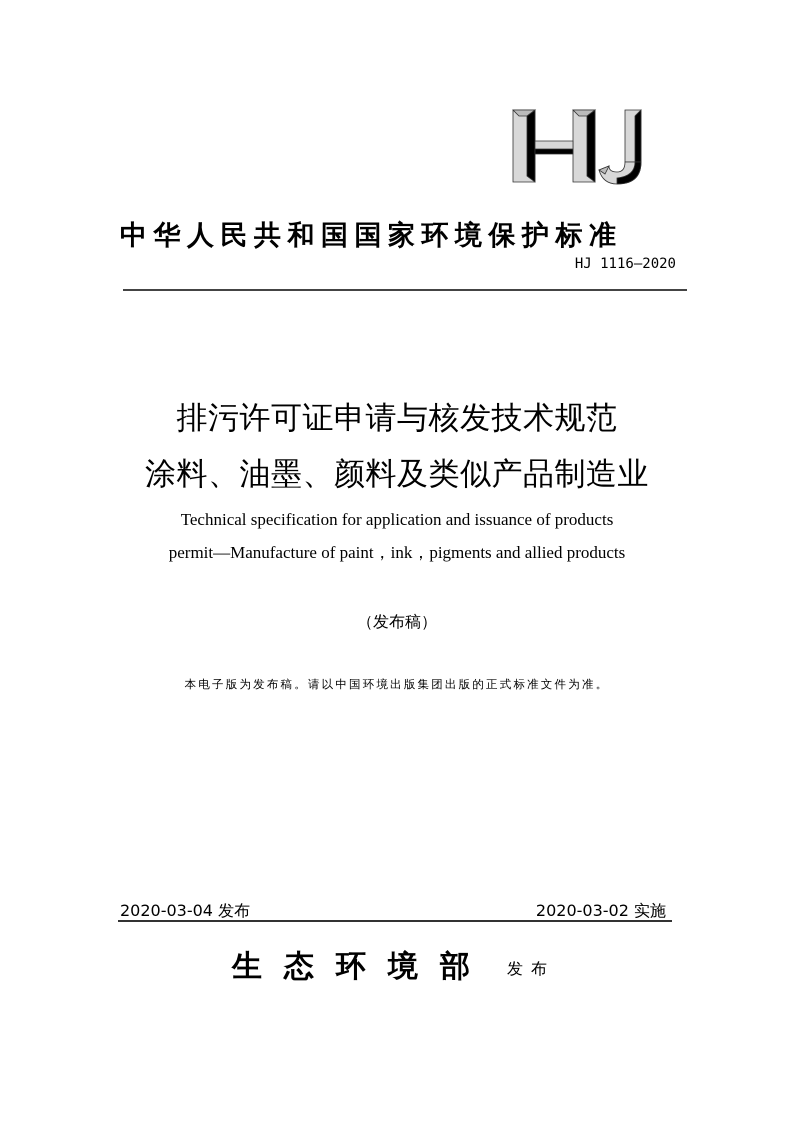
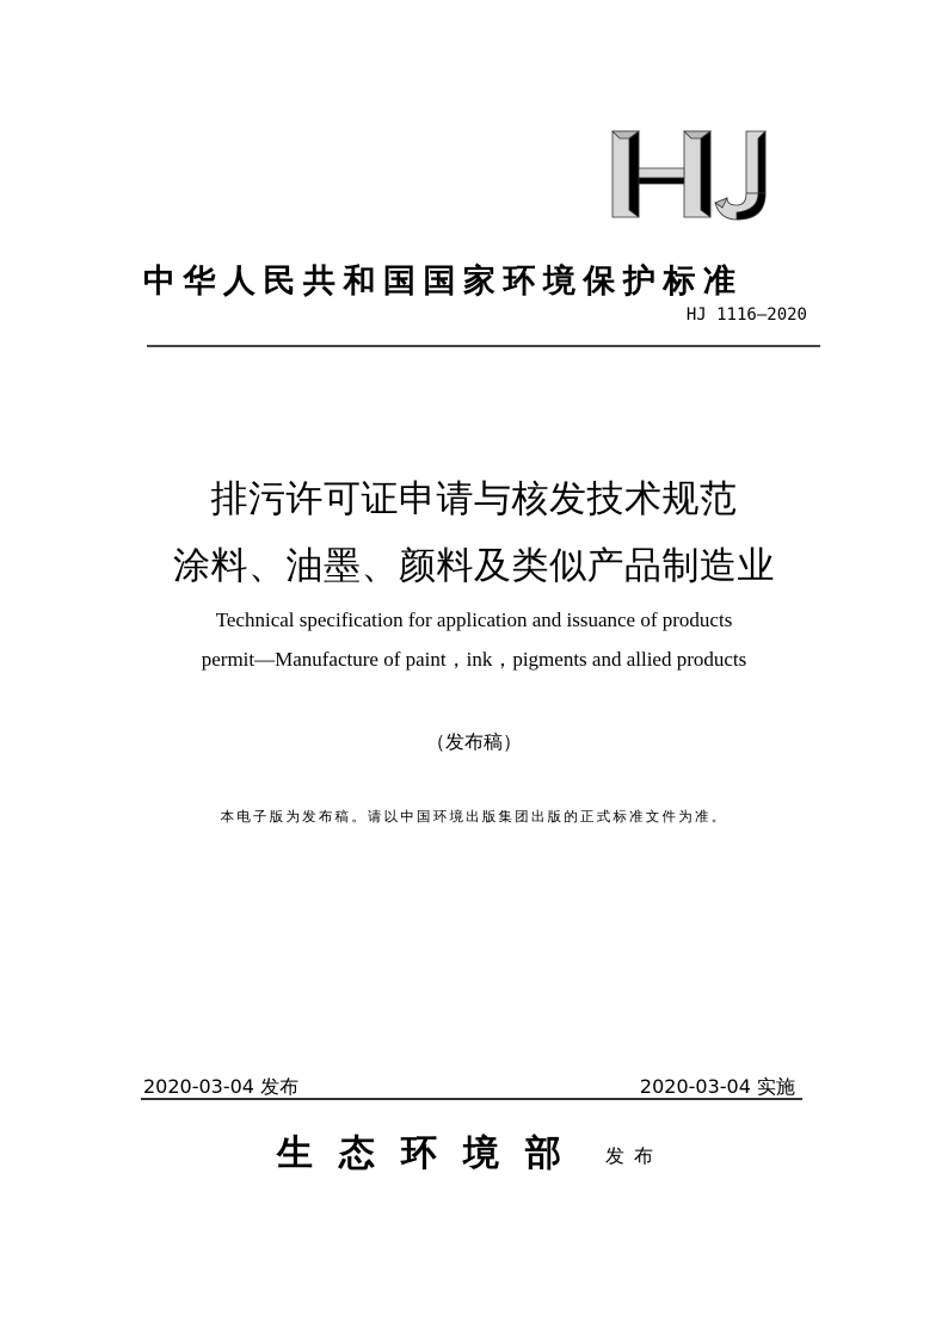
  中华人民共和国国家环境保护标准
  HJ 1116—2020
  排污许可证申请与核发技术规范
  涂料、油墨、颜料及类似产品制造业
  Technical specification for application and issuance of products
  permit—Manufacture of paint，ink，pigments and allied products
  （发布稿）
  本电子版为发布稿。请以中国环境出版集团出版的正式标准文件为准。
  2020-03-04 发布
- 2020-03-02 实施
+ 2020-03-04 实施
  生态环境部
  发布
